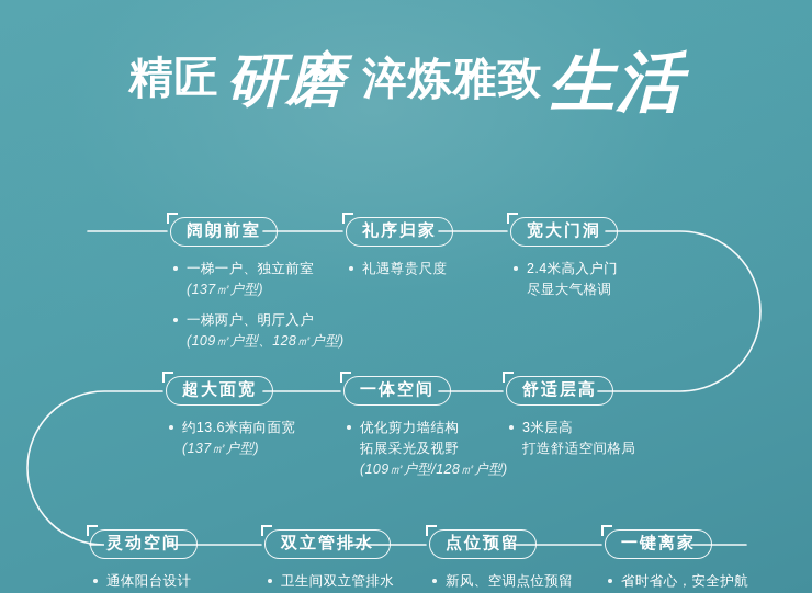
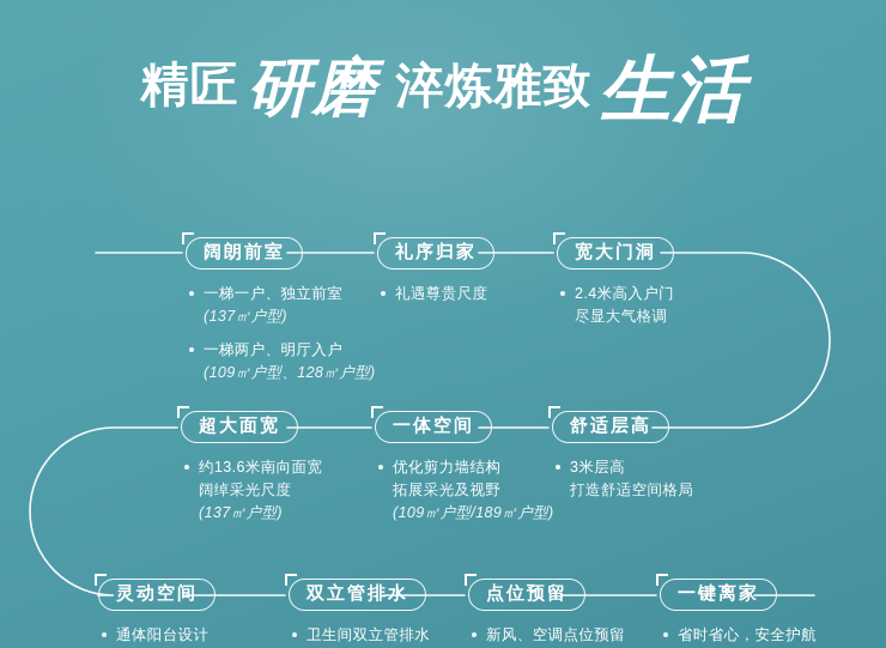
  精匠 研磨 淬炼雅致 生活
  阔朗前室
  一梯一户、独立前室
  (137㎡户型)
  一梯两户、明厅入户
  (109㎡户型、128㎡户型)
  礼序归家
  礼遇尊贵尺度
  宽大门洞
  2.4米高入户门
  尽显大气格调
  超大面宽
  约13.6米南向面宽
+ 阔绰采光尺度
  (137㎡户型)
  一体空间
  优化剪力墙结构
  拓展采光及视野
- (109㎡户型/128㎡户型)
+ (109㎡户型/189㎡户型)
  舒适层高
  3米层高
  打造舒适空间格局
  灵动空间
  通体阳台设计
  双立管排水
  卫生间双立管排水
  点位预留
  新风、空调点位预留
  一键离家
  省时省心，安全护航
